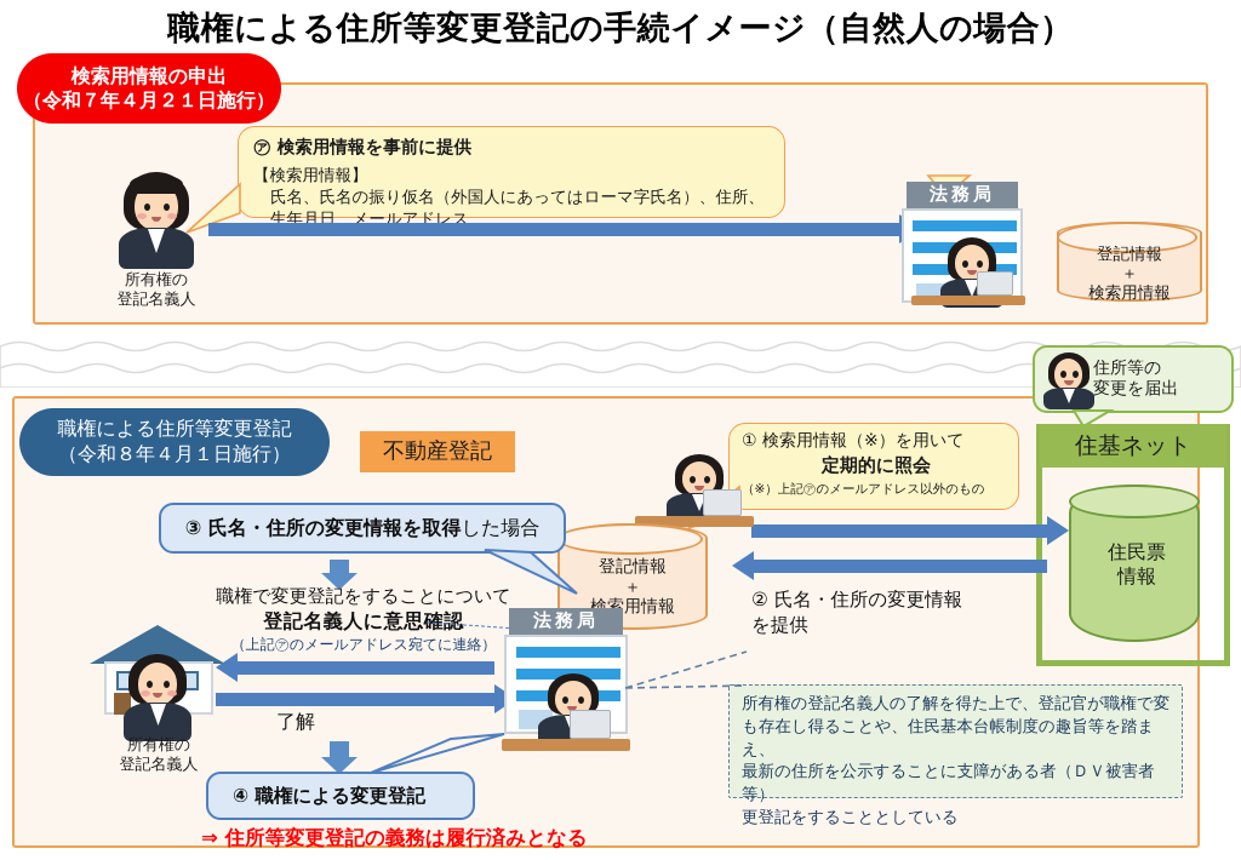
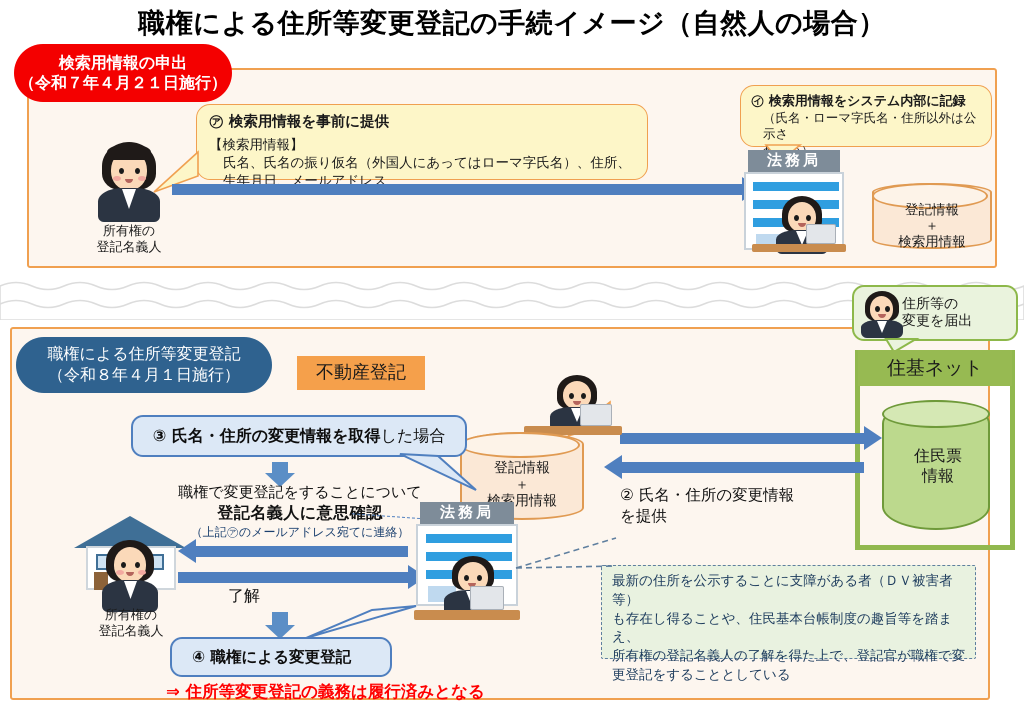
  職権による住所等変更登記の手続イメージ（自然人の場合）
  ㋐ 検索用情報を事前に提供
  【検索用情報】
  氏名、氏名の振り仮名（外国人にあってはローマ字氏名）、住所、
  生年月日、メールアドレス
+ ㋑ 検索用情報をシステム内部に記録
+ （氏名・ローマ字氏名・住所以外は公示さ
  検索用情報の申出
  （令和７年４月２１日施行）
  所有権の
  登記名義人
  法務局
  登記情報
  ＋
  検索用情報
  職権による住所等変更登記
  （令和８年４月１日施行）
  不動産登記
  住所等の
  変更を届出
  住基ネット
  住民票
  情報
- ① 検索用情報（※）を用いて
- 定期的に照会
- （※）上記㋐のメールアドレス以外のもの
  ② 氏名・住所の変更情報
  を提供
  登記情報
  ＋
  ③ 氏名・住所の変更情報を取得
  した場合
  職権で変更登記をすることについて
  登記名義人に意思確認
  （上記㋐のメールアドレス宛てに連絡）
  所有権の
  登記名義人
  了解
  法務局
  ④ 職権による変更登記
  ⇒ 住所等変更登記の義務は履行済みとなる
- 所有権の登記名義人の了解を得た上で、登記官が職権で変
+ 最新の住所を公示することに支障がある者（ＤＶ被害者等）
  も存在し得ることや、住民基本台帳制度の趣旨等を踏まえ、
- 最新の住所を公示することに支障がある者（ＤＶ被害者等）
+ 所有権の登記名義人の了解を得た上で、登記官が職権で変
  更登記をすることとしている
